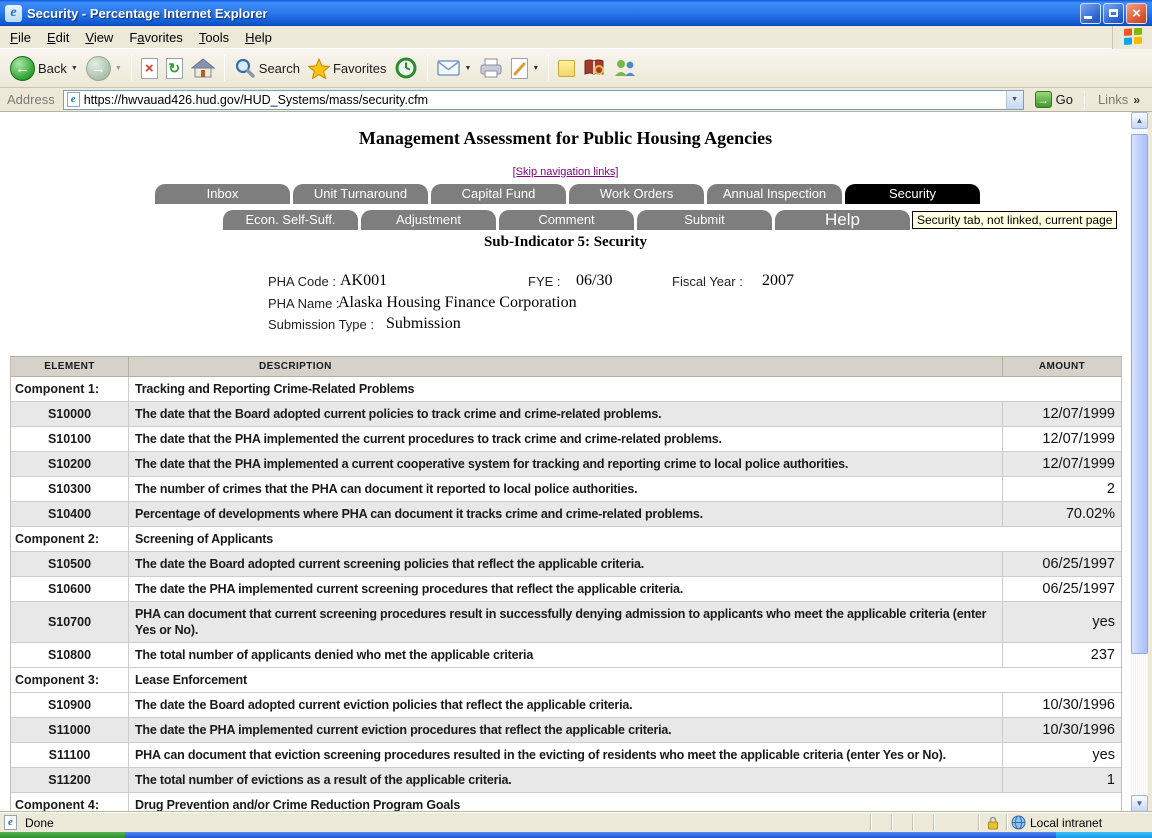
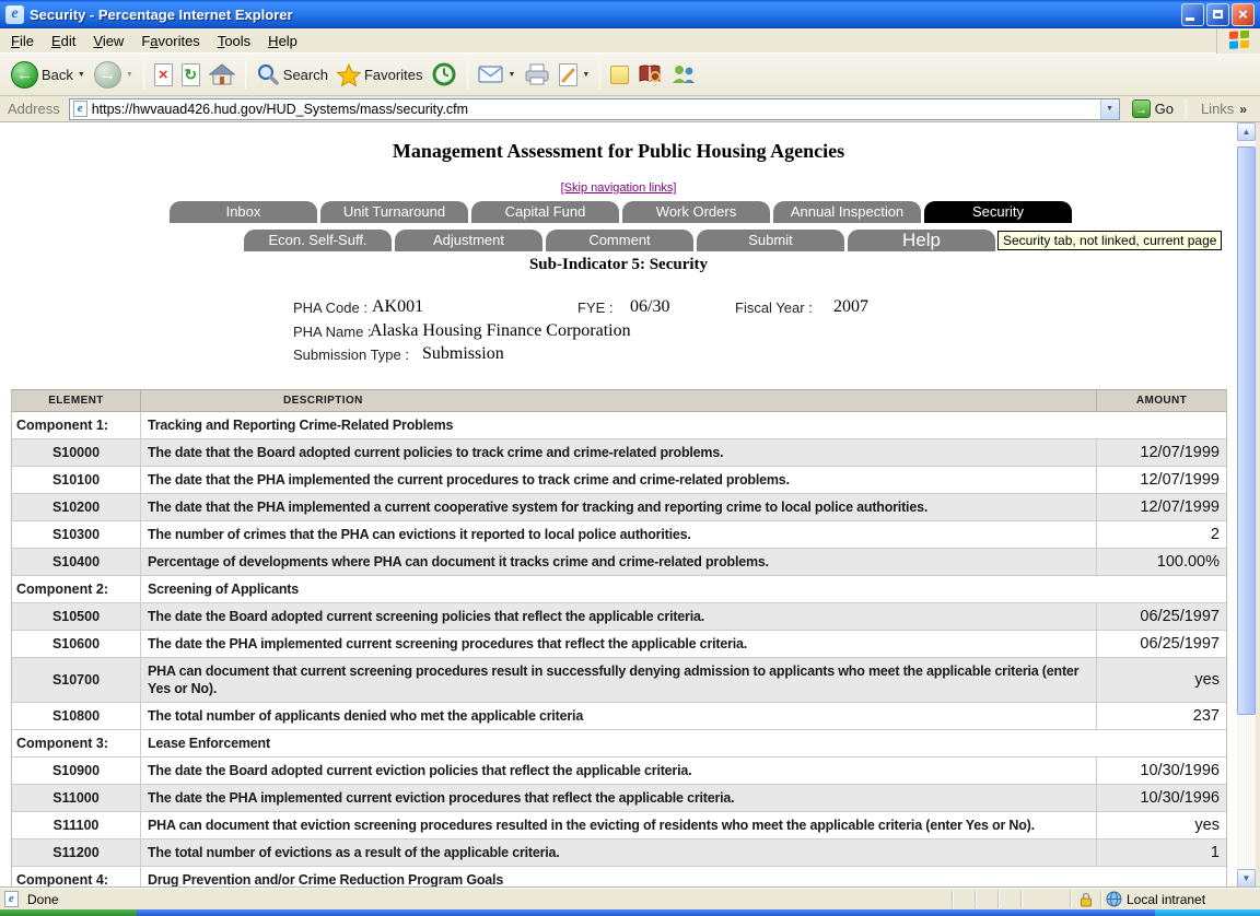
  e
  Security - Percentage Internet Explorer
  ×
  File
  Edit
  View
  Favorites
  Tools
  Help
  ←
  Back
  →
  ×
  ↻
  Search
  Favorites
  Address
  e
  https://hwvauad426.hud.gov/HUD_Systems/mass/security.cfm
  →
  Go
  Links
  »
  Management Assessment for Public Housing Agencies
  [Skip navigation links]
  Inbox
  Unit Turnaround
  Capital Fund
  Work Orders
  Annual Inspection
  Security
  Econ. Self-Suff.
  Adjustment
  Comment
  Submit
  Help
  Security tab, not linked, current page
  Sub-Indicator 5: Security
  PHA Code :
  AK001
  FYE :
  06/30
  Fiscal Year :
  2007
  PHA Name :
  Alaska Housing Finance Corporation
  Submission Type :
  Submission
  ELEMENT
  DESCRIPTION
  AMOUNT
  Component 1:
  Tracking and Reporting Crime-Related Problems
  S10000
  The date that the Board adopted current policies to track crime and crime-related problems.
  12/07/1999
  S10100
  The date that the PHA implemented the current procedures to track crime and crime-related problems.
  12/07/1999
  S10200
  The date that the PHA implemented a current cooperative system for tracking and reporting crime to local police authorities.
  12/07/1999
  S10300
- The number of crimes that the PHA can document it reported to local police authorities.
+ The number of crimes that the PHA can evictions it reported to local police authorities.
  2
  S10400
  Percentage of developments where PHA can document it tracks crime and crime-related problems.
- 70.02%
+ 100.00%
  Component 2:
  Screening of Applicants
  S10500
  The date the Board adopted current screening policies that reflect the applicable criteria.
  06/25/1997
  S10600
  The date the PHA implemented current screening procedures that reflect the applicable criteria.
  06/25/1997
  S10700
  PHA can document that current screening procedures result in successfully denying admission to applicants who meet the applicable criteria (enter Yes or No).
  yes
  S10800
  The total number of applicants denied who met the applicable criteria
  237
  Component 3:
  Lease Enforcement
  S10900
  The date the Board adopted current eviction policies that reflect the applicable criteria.
  10/30/1996
  S11000
  The date the PHA implemented current eviction procedures that reflect the applicable criteria.
  10/30/1996
  S11100
  PHA can document that eviction screening procedures resulted in the evicting of residents who meet the applicable criteria (enter Yes or No).
  yes
  S11200
  The total number of evictions as a result of the applicable criteria.
  1
  Component 4:
  Drug Prevention and/or Crime Reduction Program Goals
  ▲
  ▼
  e
  Done
  Local intranet
